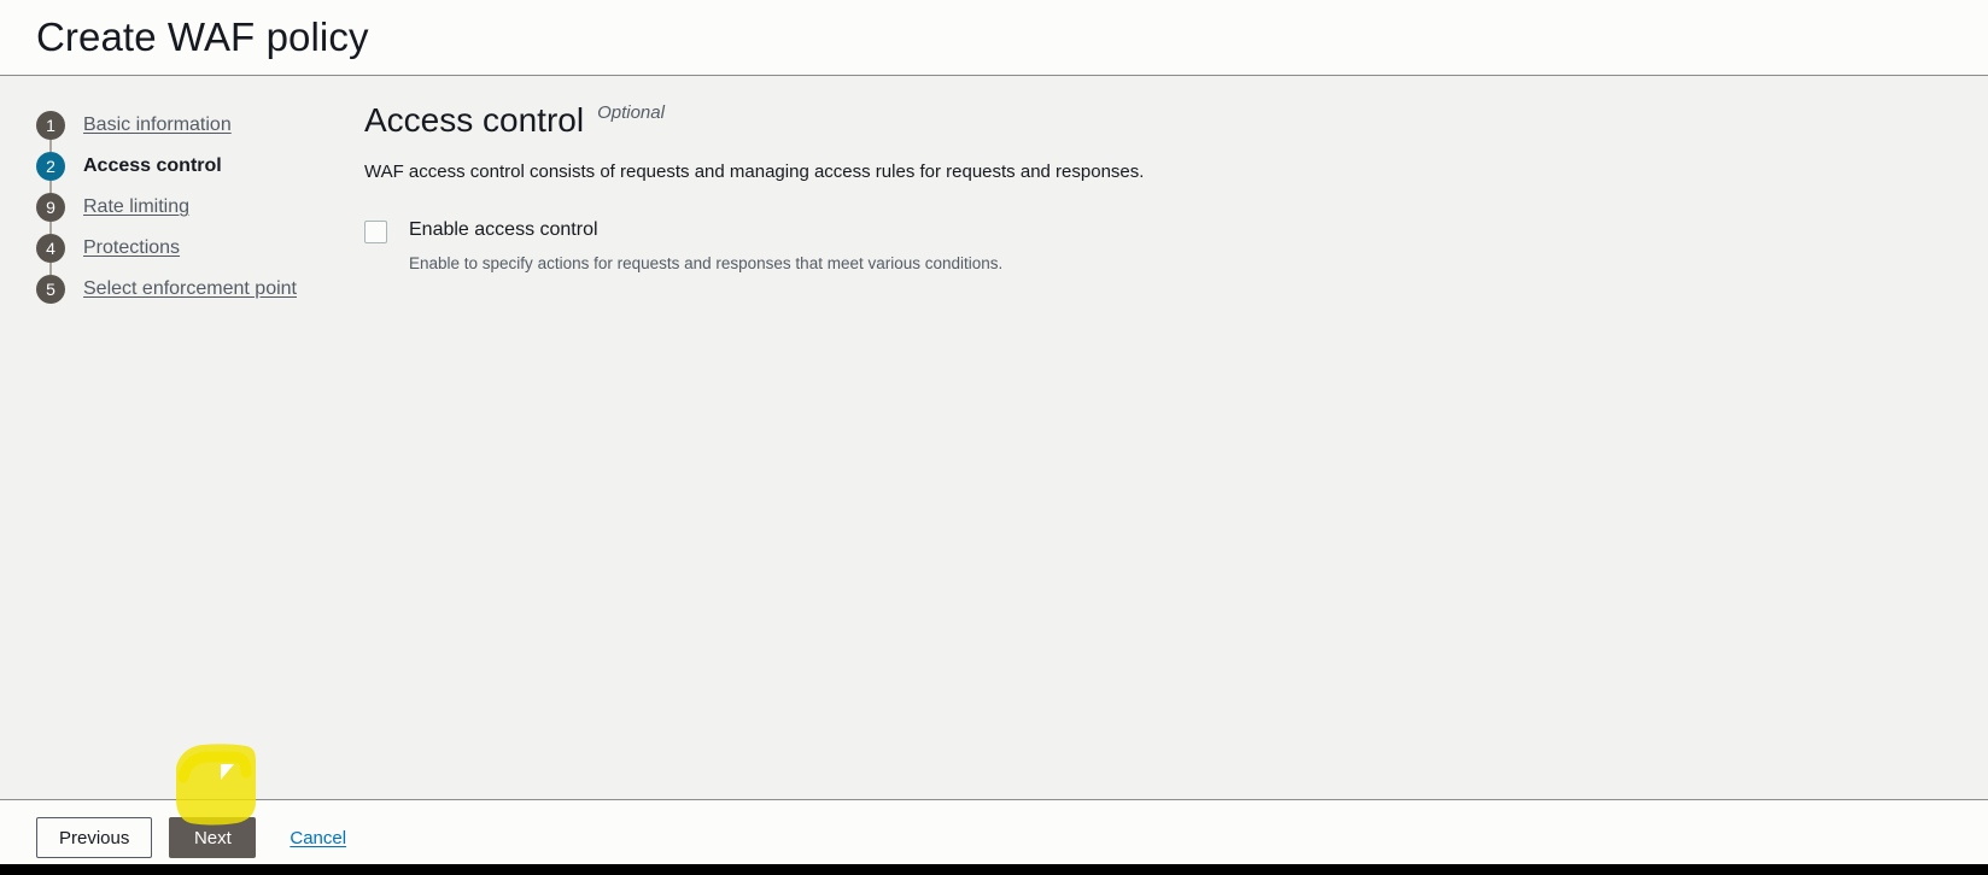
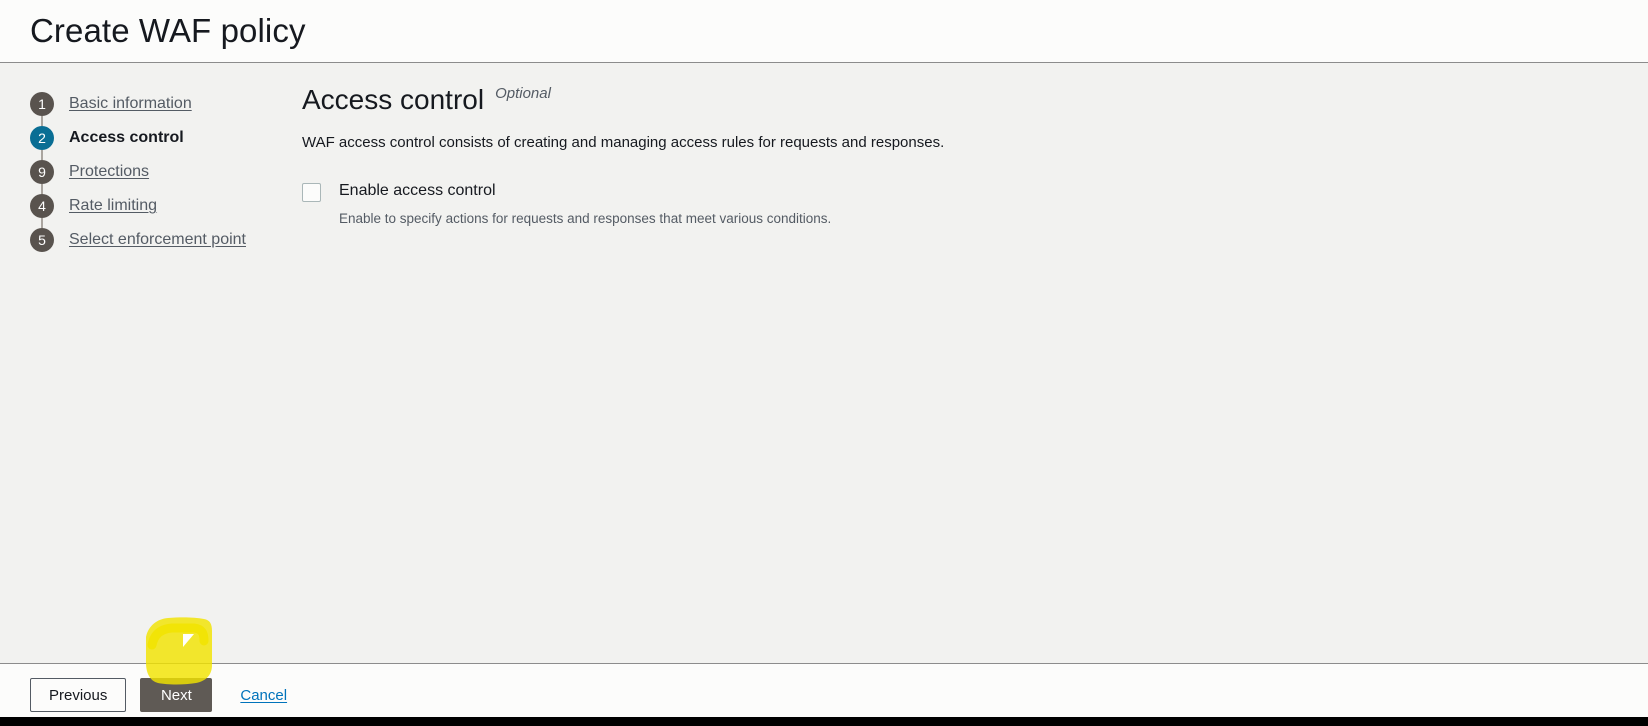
  Create WAF policy
  1
  Basic information
  2
  Access control
  9
- Rate limiting
+ Protections
  4
- Protections
+ Rate limiting
  5
  Select enforcement point
  Access control
  Optional
- WAF access control consists of requests and managing access rules for requests and responses.
+ WAF access control consists of creating and managing access rules for requests and responses.
  Enable access control
  Enable to specify actions for requests and responses that meet various conditions.
  Previous
  Next
  Cancel
